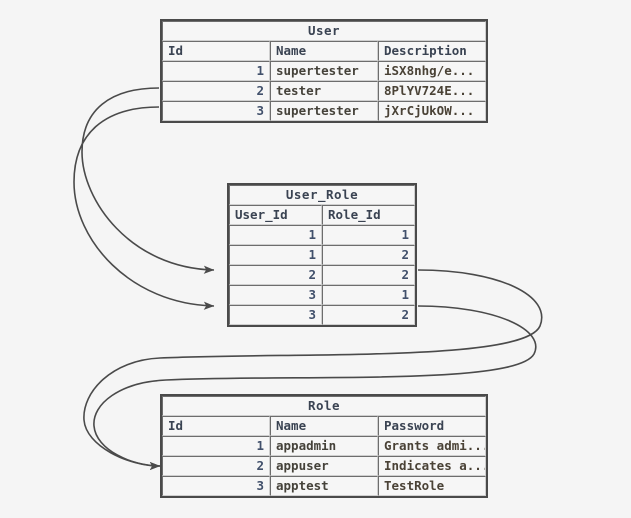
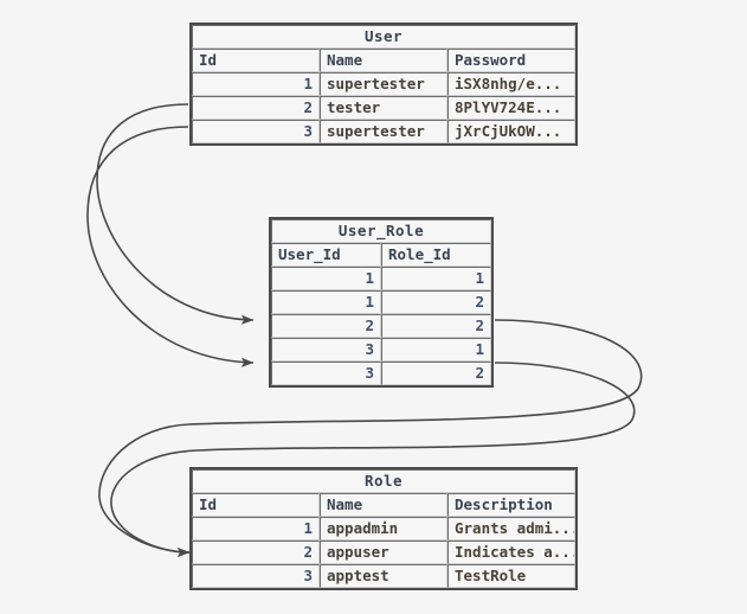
  User
- Id	Name	Description
+ Id	Name	Password
  1	supertester	iSX8nhg/e...
  2	tester	8PlYV724E...
  3	supertester	jXrCjUkOW...
  User_Role
  User_Id	Role_Id
  1	1
  1	2
  2	2
  3	1
  3	2
  Role
- Id	Name	Password
+ Id	Name	Description
  1	appadmin	Grants admi...
  2	appuser	Indicates a...
  3	apptest	TestRole
